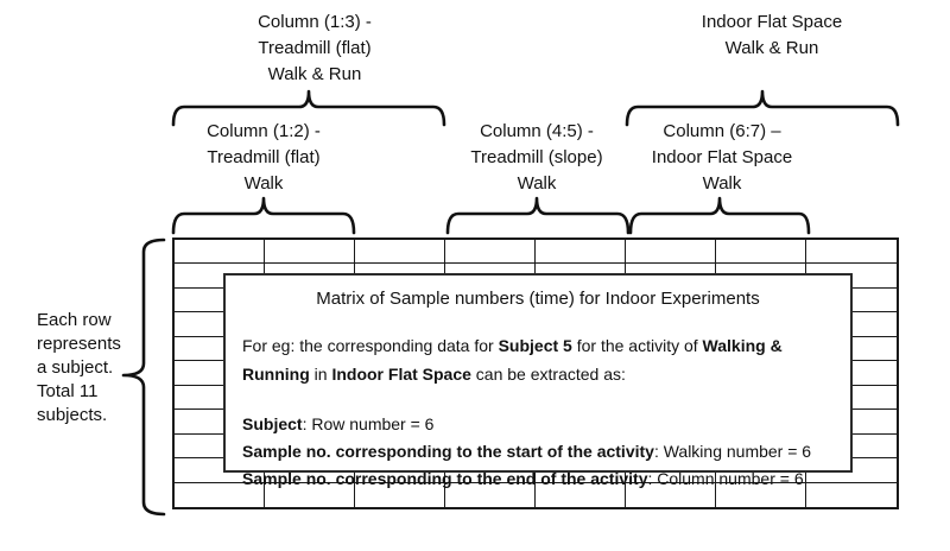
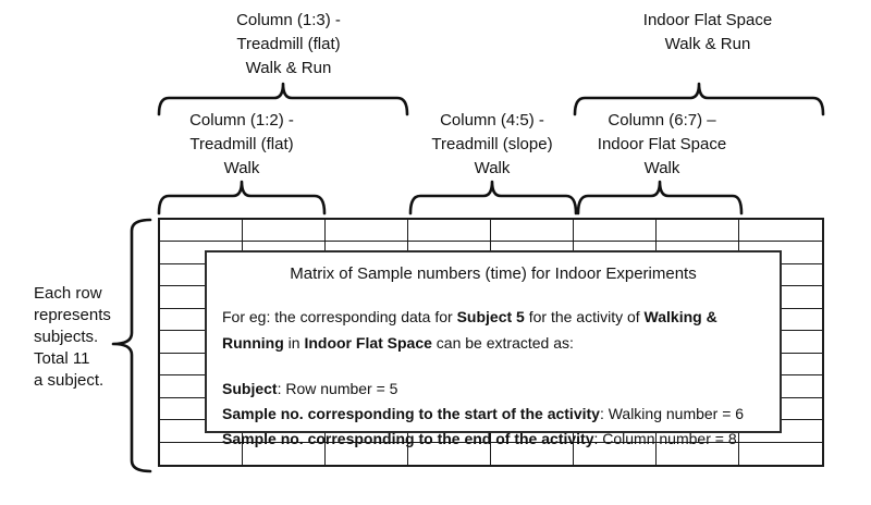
  Column (1:3) -
  Treadmill (flat)
  Walk & Run
  Indoor Flat Space
  Walk & Run
  Column (1:2) -
  Treadmill (flat)
  Walk
  Column (4:5) -
  Treadmill (slope)
  Walk
  Column (6:7) –
  Indoor Flat Space
  Walk
  Each row
  represents
- a subject.
+ subjects.
  Total 11
- subjects.
+ a subject.
  Matrix of Sample numbers (time) for Indoor Experiments
  For eg: the corresponding data for Subject 5 for the activity of Walking & Running in Indoor Flat Space can be extracted as:
- Subject: Row number = 6
+ Subject: Row number = 5
  Sample no. corresponding to the start of the activity: Walking number = 6
- Sample no. corresponding to the end of the activity: Column number = 6
+ Sample no. corresponding to the end of the activity: Column number = 8
